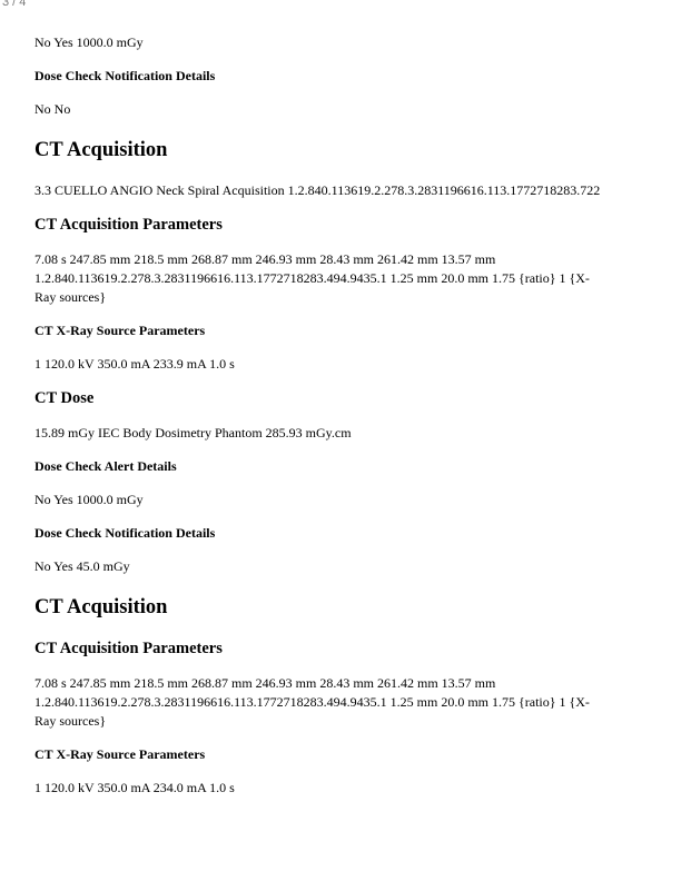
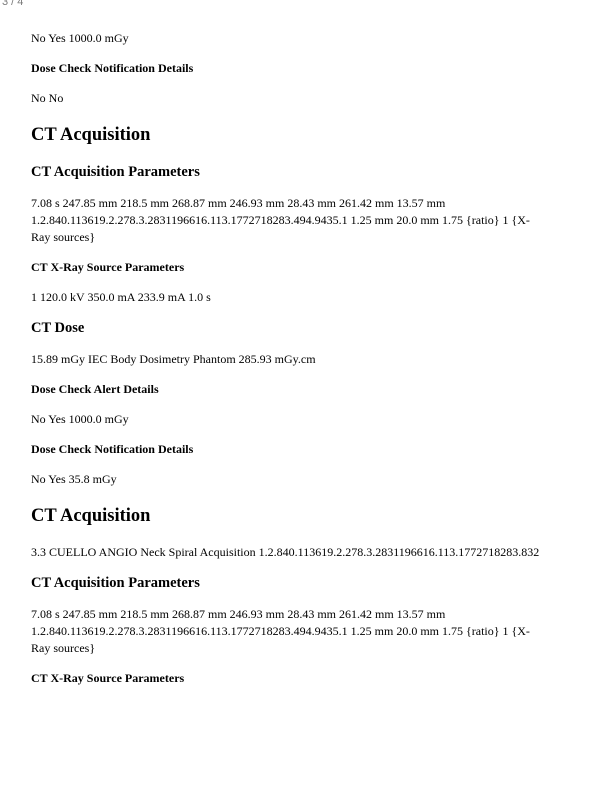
  3 / 4
  No Yes 1000.0 mGy
  Dose Check Notification Details
  No No
  CT Acquisition
- 3.3 CUELLO ANGIO Neck Spiral Acquisition 1.2.840.113619.2.278.3.2831196616.113.1772718283.722
  CT Acquisition Parameters
  7.08 s 247.85 mm 218.5 mm 268.87 mm 246.93 mm 28.43 mm 261.42 mm 13.57 mm
  1.2.840.113619.2.278.3.2831196616.113.1772718283.494.9435.1 1.25 mm 20.0 mm 1.75 {ratio} 1 {X-
  Ray sources}
  CT X-Ray Source Parameters
  1 120.0 kV 350.0 mA 233.9 mA 1.0 s
  CT Dose
  15.89 mGy IEC Body Dosimetry Phantom 285.93 mGy.cm
  Dose Check Alert Details
  No Yes 1000.0 mGy
  Dose Check Notification Details
- No Yes 45.0 mGy
+ No Yes 35.8 mGy
  CT Acquisition
+ 3.3 CUELLO ANGIO Neck Spiral Acquisition 1.2.840.113619.2.278.3.2831196616.113.1772718283.832
  CT Acquisition Parameters
  7.08 s 247.85 mm 218.5 mm 268.87 mm 246.93 mm 28.43 mm 261.42 mm 13.57 mm
  1.2.840.113619.2.278.3.2831196616.113.1772718283.494.9435.1 1.25 mm 20.0 mm 1.75 {ratio} 1 {X-
  Ray sources}
  CT X-Ray Source Parameters
- 1 120.0 kV 350.0 mA 234.0 mA 1.0 s
